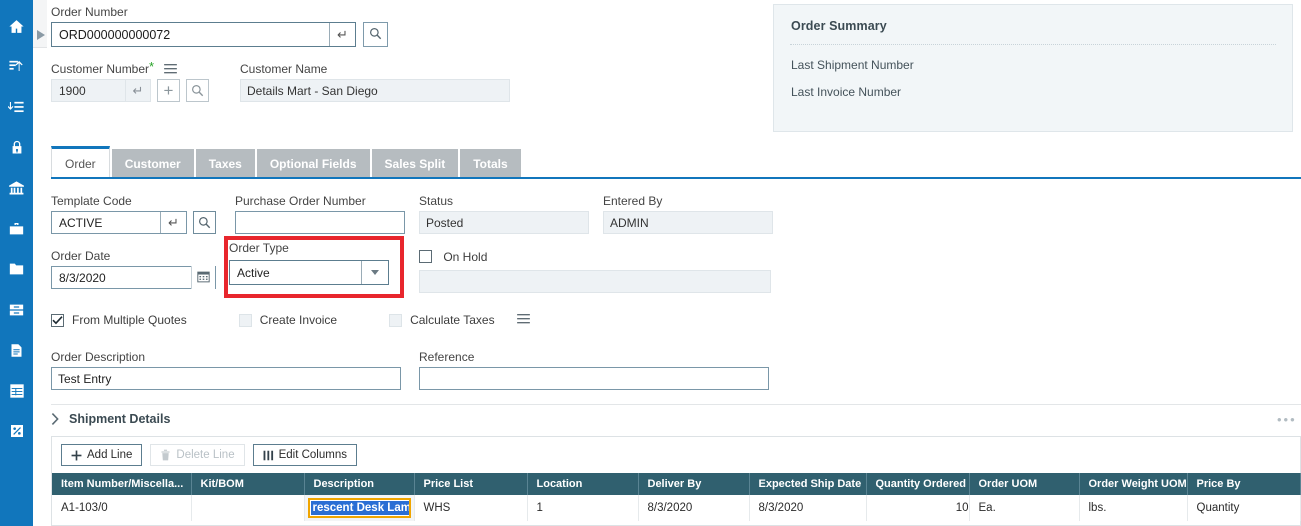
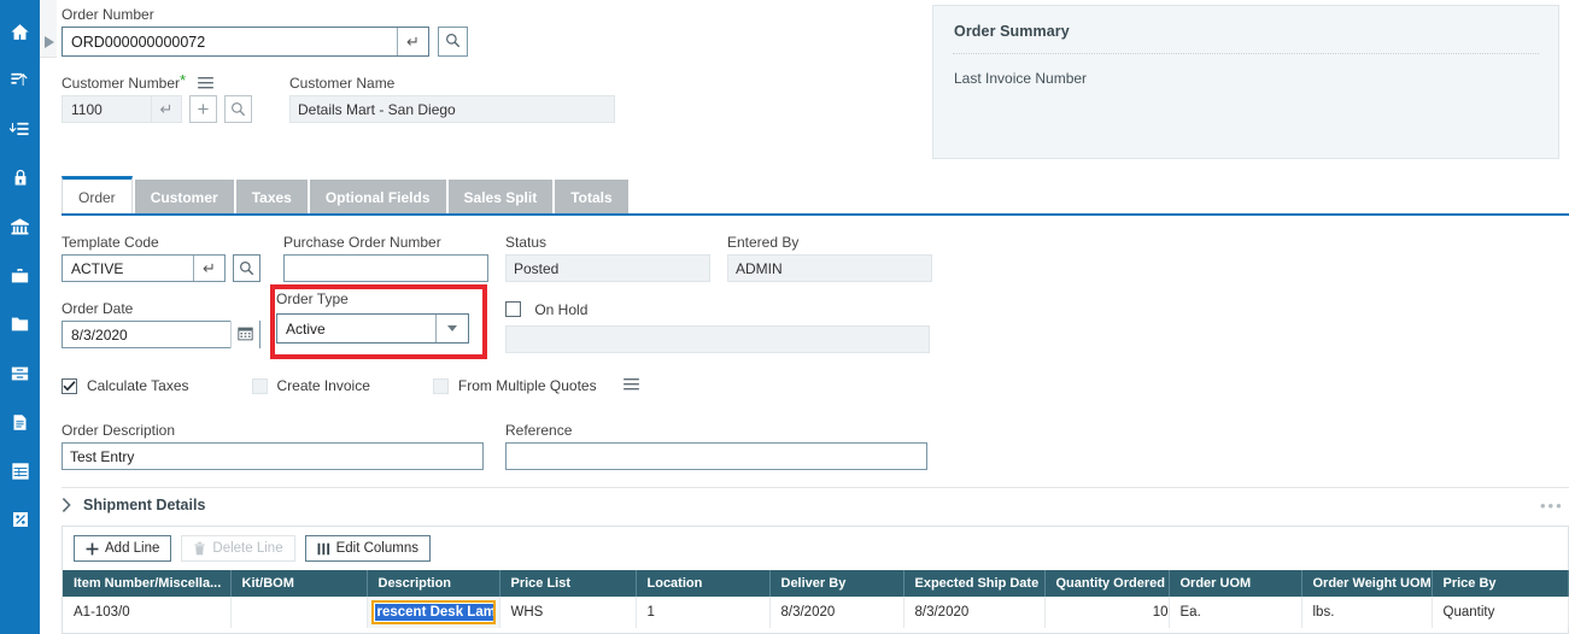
  Order Number
  ORD000000000072
  ↵
  Customer Number*
- 1900
+ 1100
  ↵
  +
  Customer Name
  Details Mart - San Diego
  Order Summary
- Last Shipment Number
  Last Invoice Number
  Order
  Customer
  Taxes
  Optional Fields
  Sales Split
  Totals
  Template Code
  ACTIVE
  ↵
  Purchase Order Number
  Status
  Posted
  Entered By
  ADMIN
  Order Date
  8/3/2020
  Order Type
  Active
  On Hold
- From Multiple Quotes
+ Calculate Taxes
  Create Invoice
- Calculate Taxes
+ From Multiple Quotes
  Order Description
  Test Entry
  Reference
  Shipment Details
  •••
  Add Line
  Delete Line
  Edit Columns
  Item Number/Miscella...	Kit/BOM	Description	Price List	Location	Deliver By	Expected Ship Date	Quantity Ordered	Order UOM	Order Weight UOM	Price By
  A1-103/0		rescent Desk Lam	WHS	1	8/3/2020	8/3/2020	10	Ea.	lbs.	Quantity
